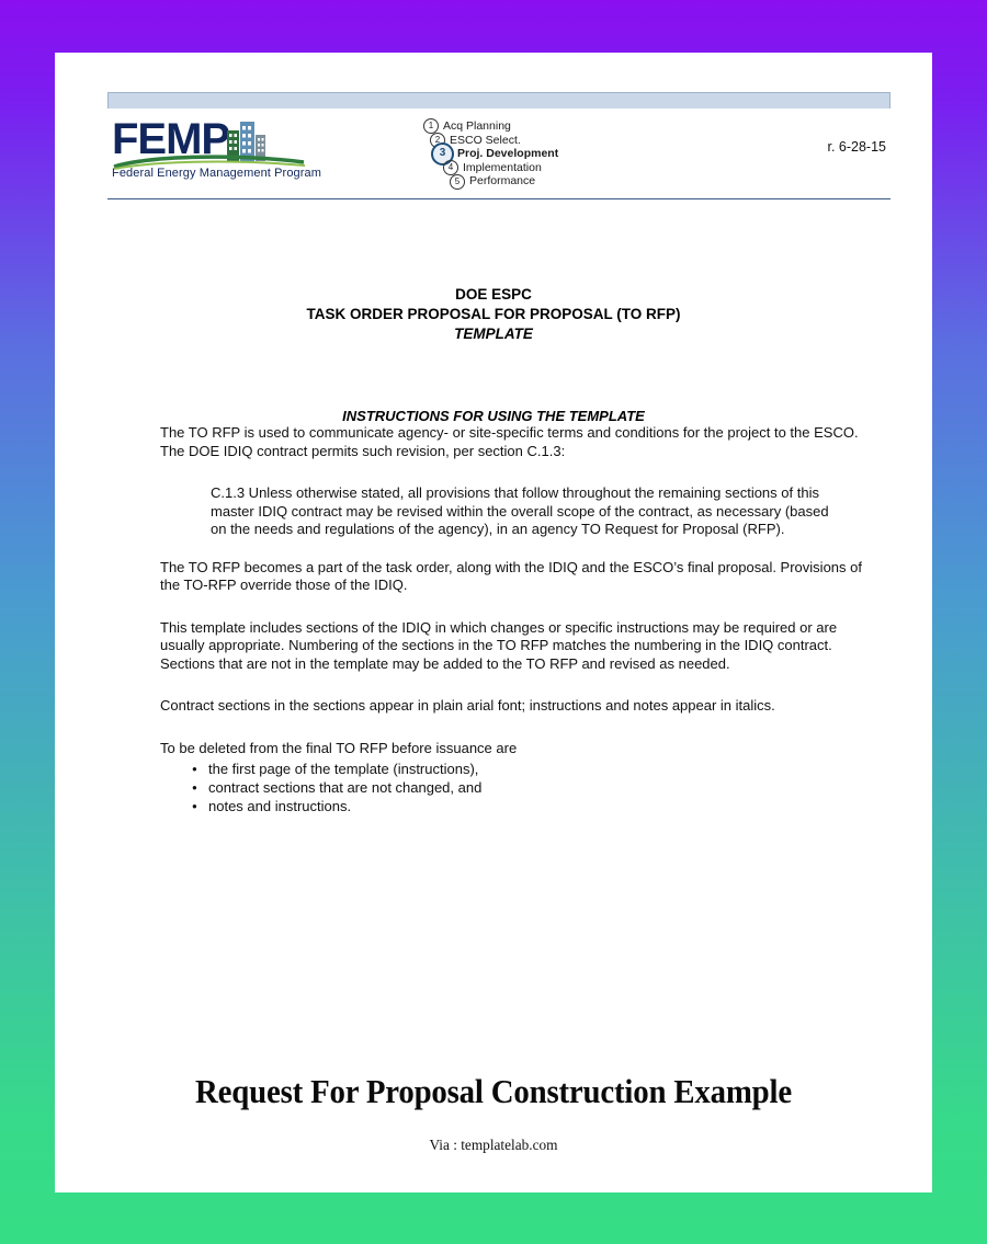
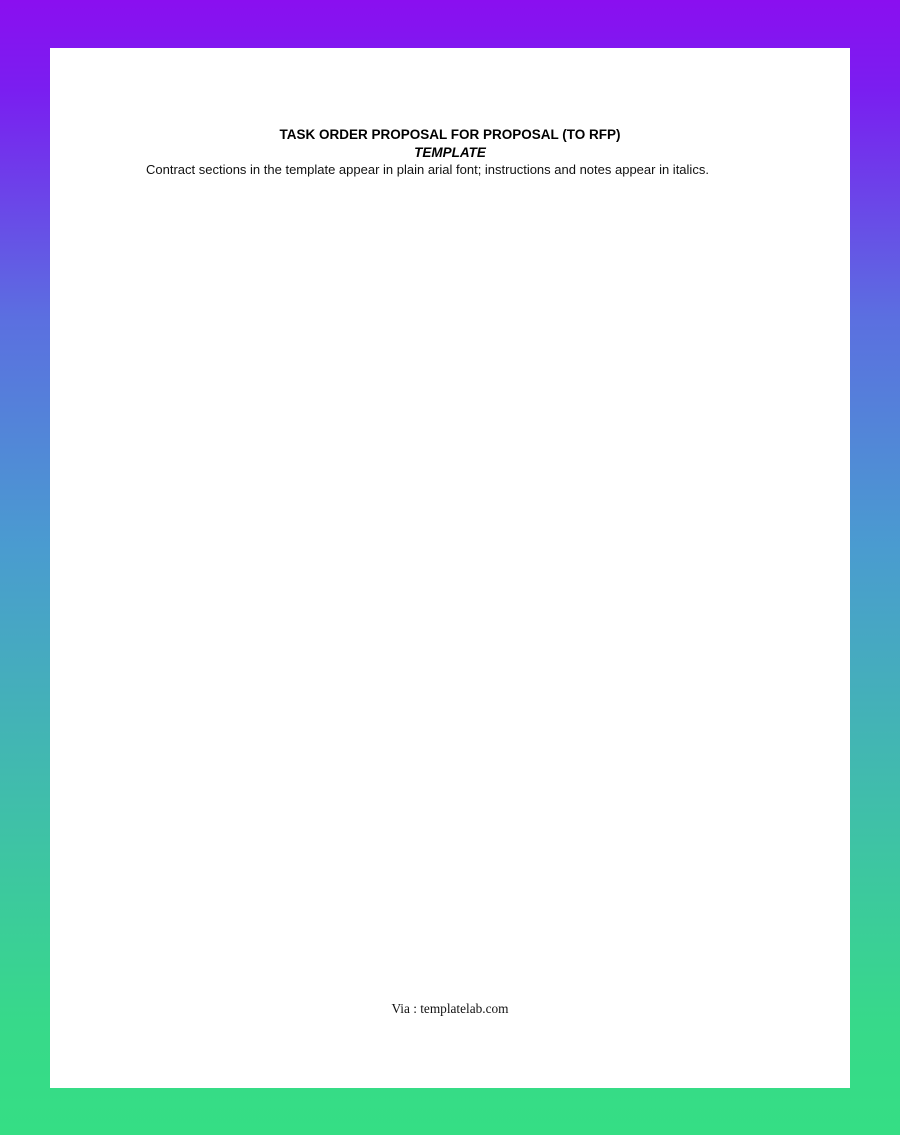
- FEMP
- Federal Energy Management Program
- 1
- Acq Planning
- 2
- ESCO Select.
- 3
- Proj. Development
- 4
- Implementation
- 5
- Performance
- r. 6-28-15
- DOE ESPC
  TASK ORDER PROPOSAL FOR PROPOSAL (TO RFP)
  TEMPLATE
- INSTRUCTIONS FOR USING THE TEMPLATE
- The TO RFP is used to communicate agency- or site-specific terms and conditions for the project to the ESCO. The DOE IDIQ contract permits such revision, per section C.1.3:
- C.1.3 Unless otherwise stated, all provisions that follow throughout the remaining sections of this master IDIQ contract may be revised within the overall scope of the contract, as necessary (based on the needs and regulations of the agency), in an agency TO Request for Proposal (RFP).
- The TO RFP becomes a part of the task order, along with the IDIQ and the ESCO’s final proposal. Provisions of the TO-RFP override those of the IDIQ.
- This template includes sections of the IDIQ in which changes or specific instructions may be required or are usually appropriate. Numbering of the sections in the TO RFP matches the numbering in the IDIQ contract. Sections that are not in the template may be added to the TO RFP and revised as needed.
- Contract sections in the sections appear in plain arial font; instructions and notes appear in italics.
+ Contract sections in the template appear in plain arial font; instructions and notes appear in italics.
- To be deleted from the final TO RFP before issuance are
- the first page of the template (instructions),
- contract sections that are not changed, and
- notes and instructions.
- Request For Proposal Construction Example
  Via : templatelab.com
